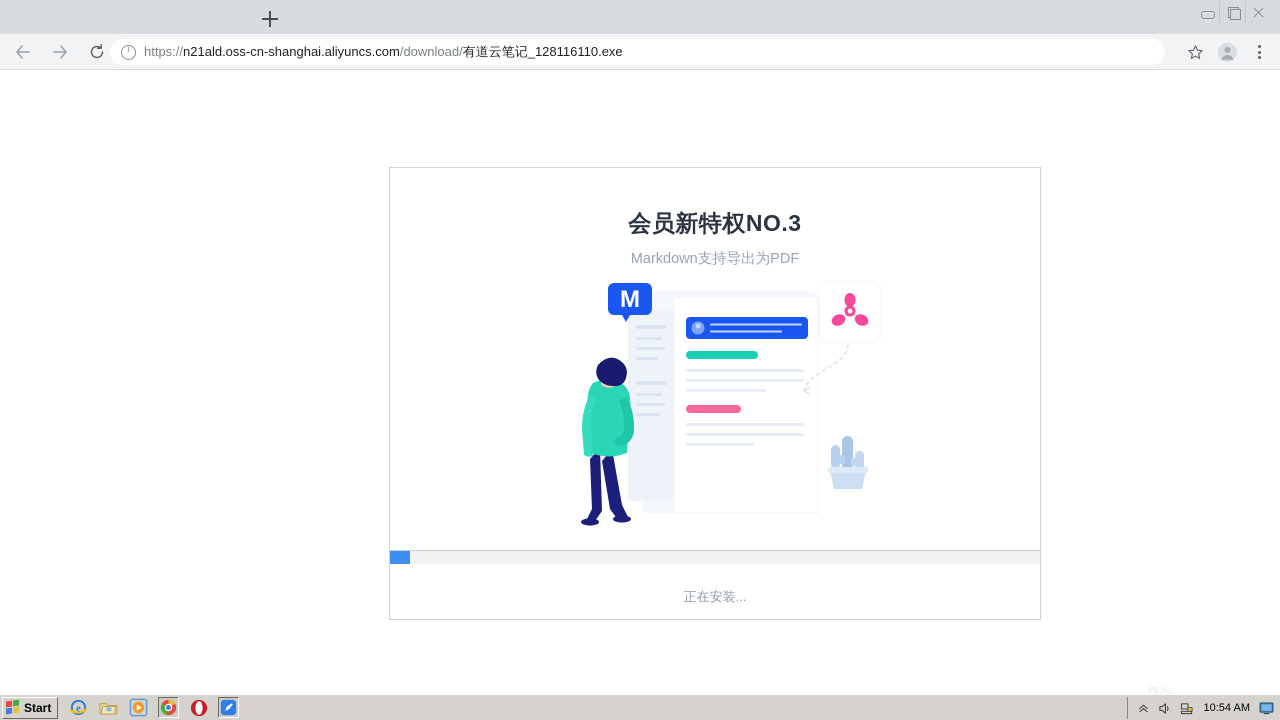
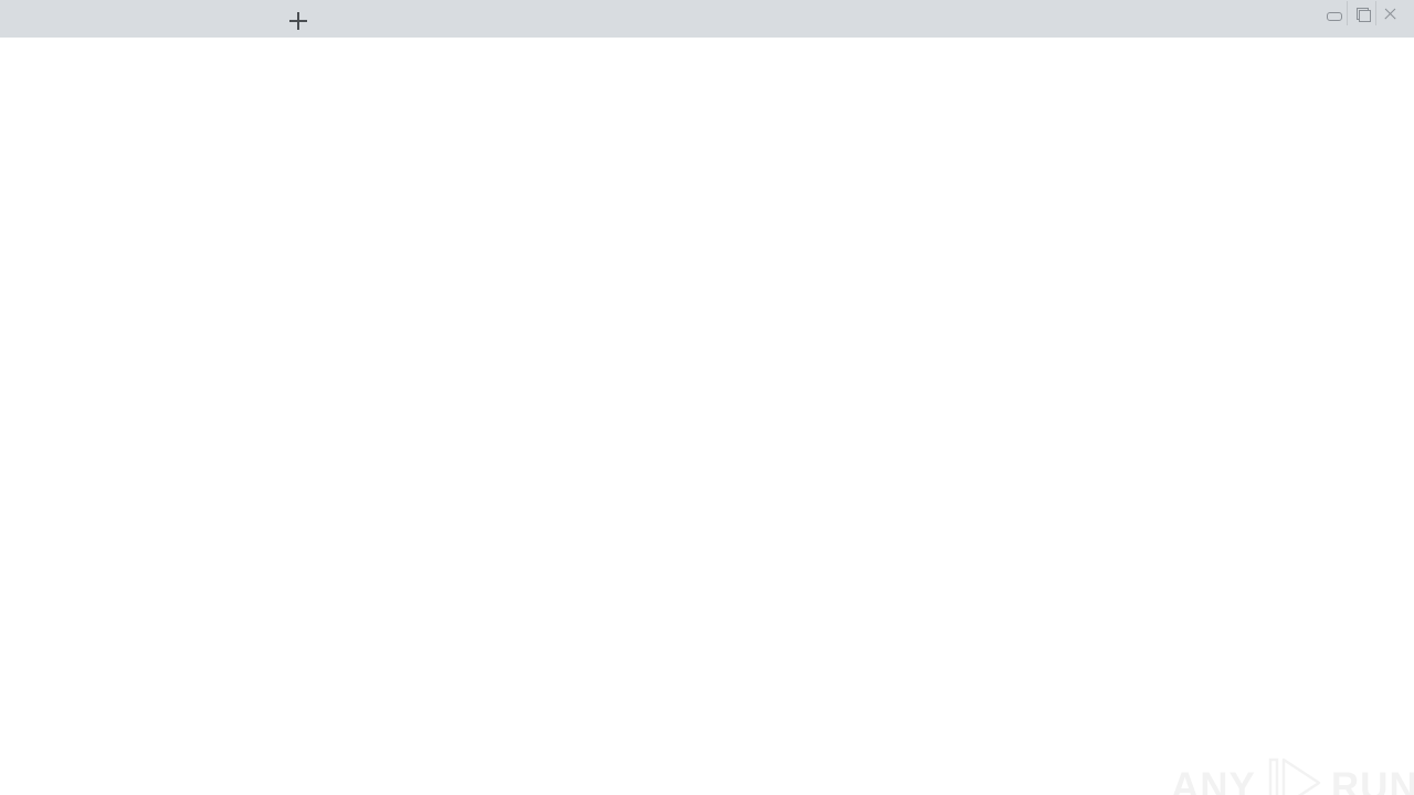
- https://n21ald.oss-cn-shanghai.aliyuncs.com/download/有道云笔记_128116110.exe
- 会员新特权NO.3
- Markdown支持导出为PDF
- M
- 正在安装...
- Start
- e
- 10:54 AM
